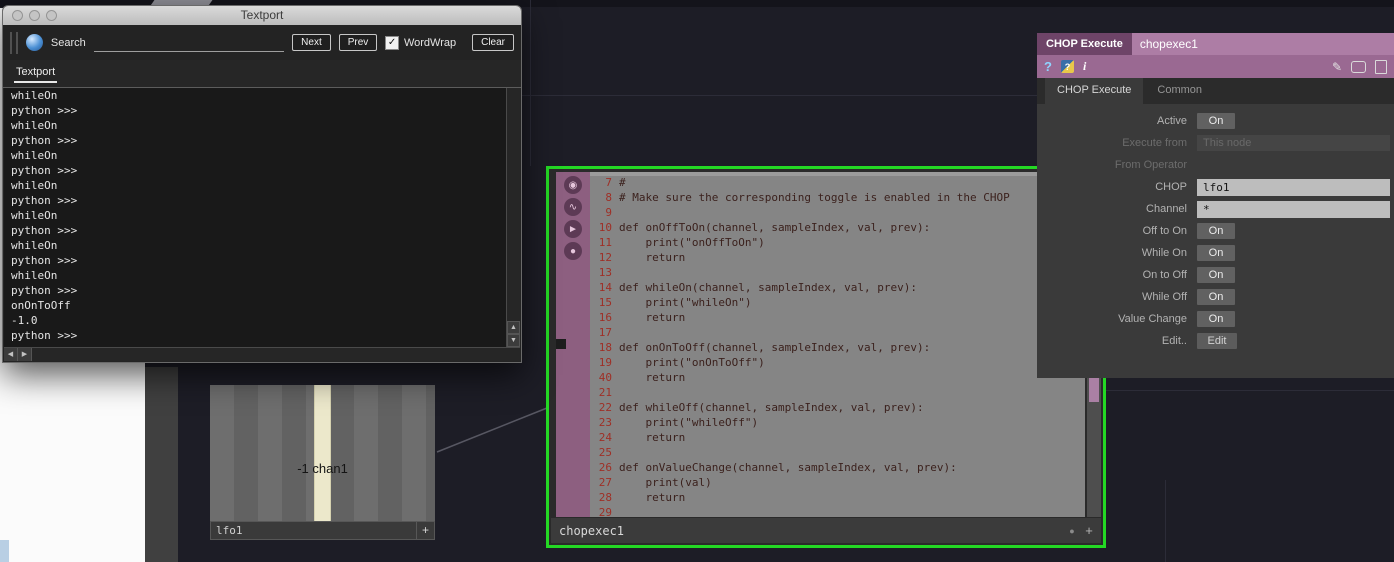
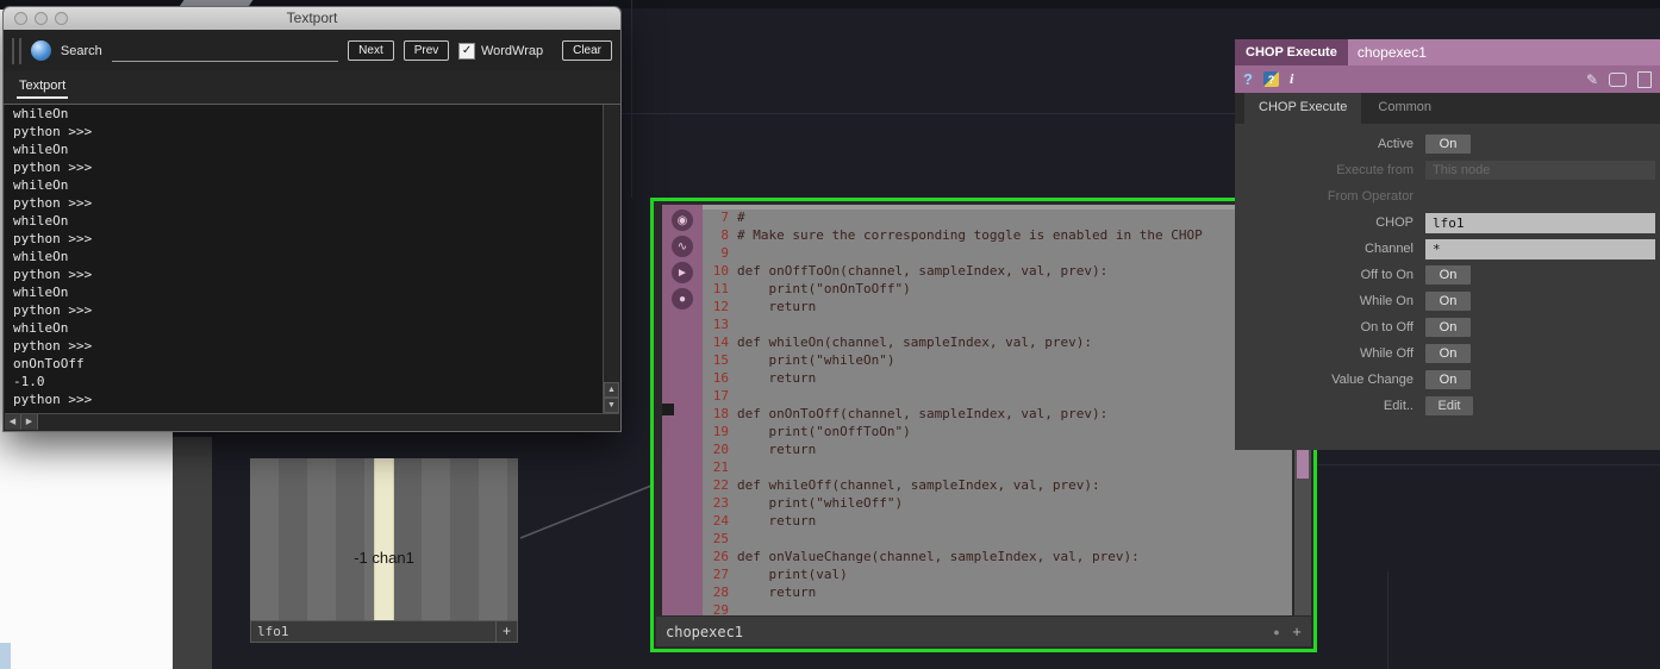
  -1 chan1
  lfo1
  +
  ◉
  ∿
  ►
  ●
  7
  #
  8
  # Make sure the corresponding toggle is enabled in the CHOP
  9
  10
  def onOffToOn(channel, sampleIndex, val, prev):
  11
- print("onOffToOn")
+ print("onOnToOff")
  12
  return
  13
  14
  def whileOn(channel, sampleIndex, val, prev):
  15
  print("whileOn")
  16
  return
  17
  18
  def onOnToOff(channel, sampleIndex, val, prev):
  19
- print("onOnToOff")
+ print("onOffToOn")
- 40
+ 20
  return
  21
  22
  def whileOff(channel, sampleIndex, val, prev):
  23
  print("whileOff")
  24
  return
  25
  26
  def onValueChange(channel, sampleIndex, val, prev):
  27
  print(val)
  28
  return
  29
  chopexec1
  ●
  +
  CHOP Execute
  chopexec1
  ?
  ?
  i
  ✎
  CHOP Execute
  Common
  Active
  On
  Execute from
  This node
  From Operator
  CHOP
  lfo1
  Channel
  *
  Off to On
  On
  While On
  On
  On to Off
  On
  While Off
  On
  Value Change
  On
  Edit..
  Edit
  Textport
  Search
  Next
  Prev
  ✓
  WordWrap
  Clear
  Textport
  whileOn
  python >>>
  whileOn
  python >>>
  whileOn
  python >>>
  whileOn
  python >>>
  whileOn
  python >>>
  whileOn
  python >>>
  whileOn
  python >>>
  onOnToOff
  -1.0
  python >>>
